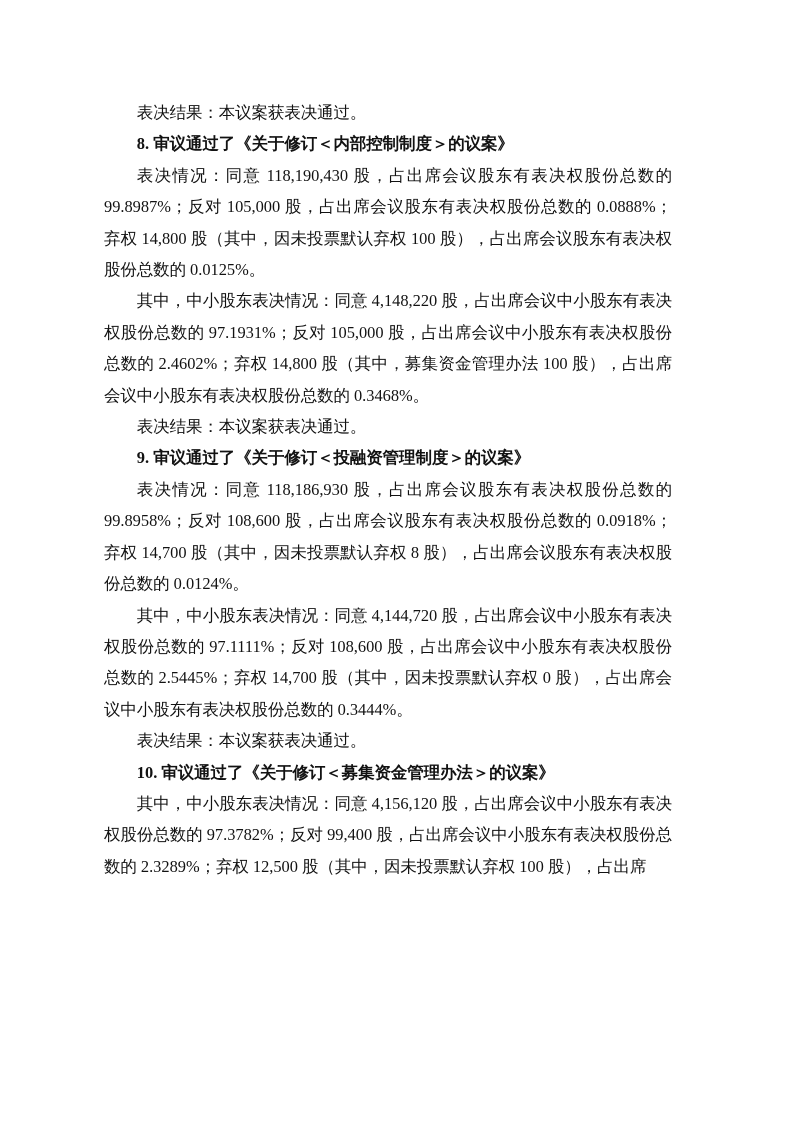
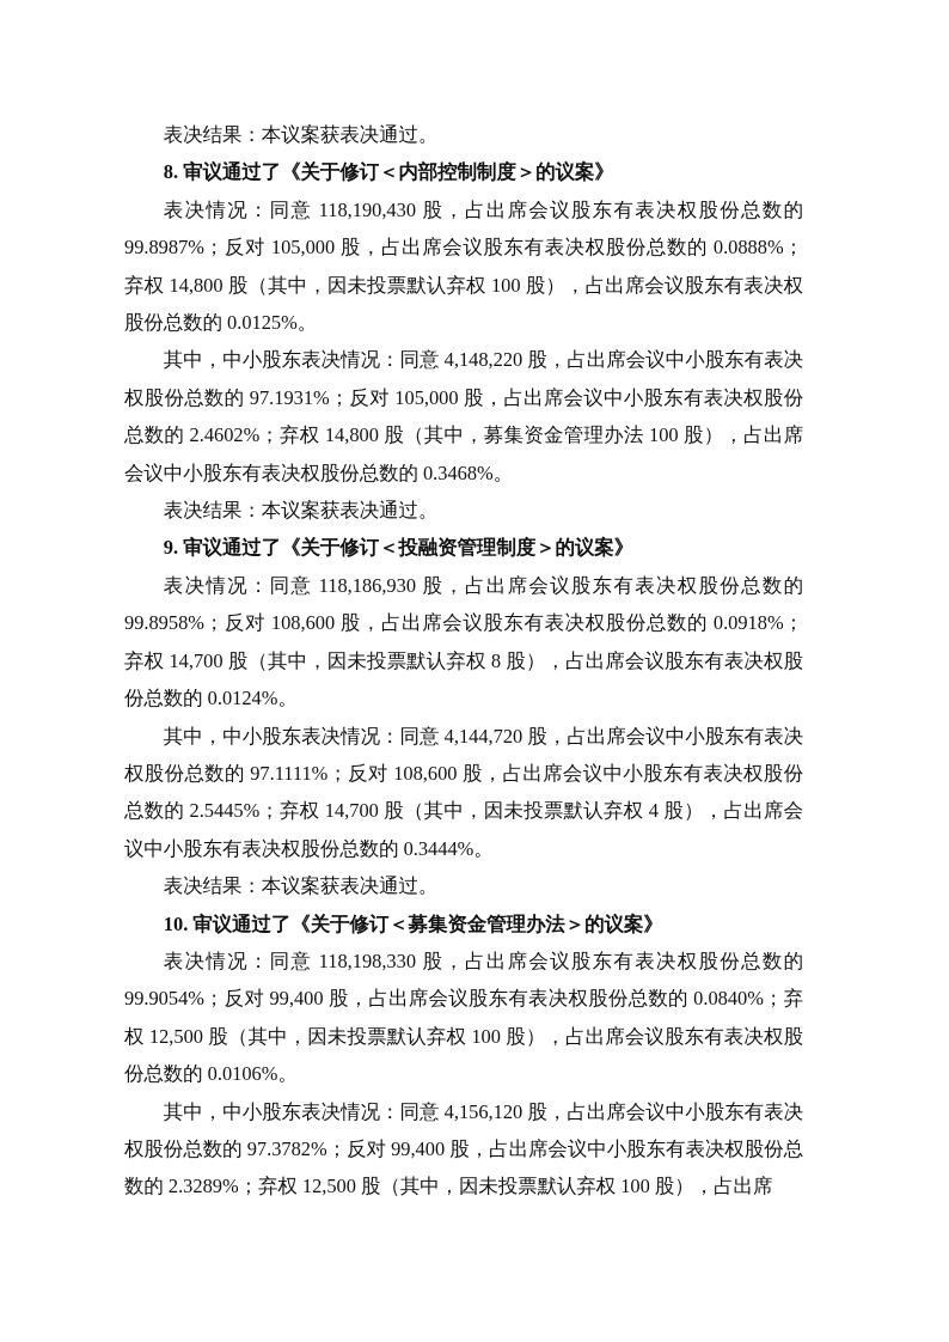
  表决结果：本议案获表决通过。
  8. 审议通过了《关于修订＜内部控制制度＞的议案》
  表决情况：同意 118,190,430 股，占出席会议股东有表决权股份总数的 99.8987%；反对 105,000 股，占出席会议股东有表决权股份总数的 0.0888%；弃权 14,800 股（其中，因未投票默认弃权 100 股），占出席会议股东有表决权股份总数的 0.0125%。
  其中，中小股东表决情况：同意 4,148,220 股，占出席会议中小股东有表决权股份总数的 97.1931%；反对 105,000 股，占出席会议中小股东有表决权股份总数的 2.4602%；弃权 14,800 股（其中，募集资金管理办法 100 股），占出席会议中小股东有表决权股份总数的 0.3468%。
  表决结果：本议案获表决通过。
  9. 审议通过了《关于修订＜投融资管理制度＞的议案》
  表决情况：同意 118,186,930 股，占出席会议股东有表决权股份总数的 99.8958%；反对 108,600 股，占出席会议股东有表决权股份总数的 0.0918%；弃权 14,700 股（其中，因未投票默认弃权 8 股），占出席会议股东有表决权股份总数的 0.0124%。
- 其中，中小股东表决情况：同意 4,144,720 股，占出席会议中小股东有表决权股份总数的 97.1111%；反对 108,600 股，占出席会议中小股东有表决权股份总数的 2.5445%；弃权 14,700 股（其中，因未投票默认弃权 0 股），占出席会议中小股东有表决权股份总数的 0.3444%。
+ 其中，中小股东表决情况：同意 4,144,720 股，占出席会议中小股东有表决权股份总数的 97.1111%；反对 108,600 股，占出席会议中小股东有表决权股份总数的 2.5445%；弃权 14,700 股（其中，因未投票默认弃权 4 股），占出席会议中小股东有表决权股份总数的 0.3444%。
  表决结果：本议案获表决通过。
  10. 审议通过了《关于修订＜募集资金管理办法＞的议案》
+ 表决情况：同意 118,198,330 股，占出席会议股东有表决权股份总数的 99.9054%；反对 99,400 股，占出席会议股东有表决权股份总数的 0.0840%；弃权 12,500 股（其中，因未投票默认弃权 100 股），占出席会议股东有表决权股份总数的 0.0106%。
  其中，中小股东表决情况：同意 4,156,120 股，占出席会议中小股东有表决权股份总数的 97.3782%；反对 99,400 股，占出席会议中小股东有表决权股份总数的 2.3289%；弃权 12,500 股（其中，因未投票默认弃权 100 股），占出席
